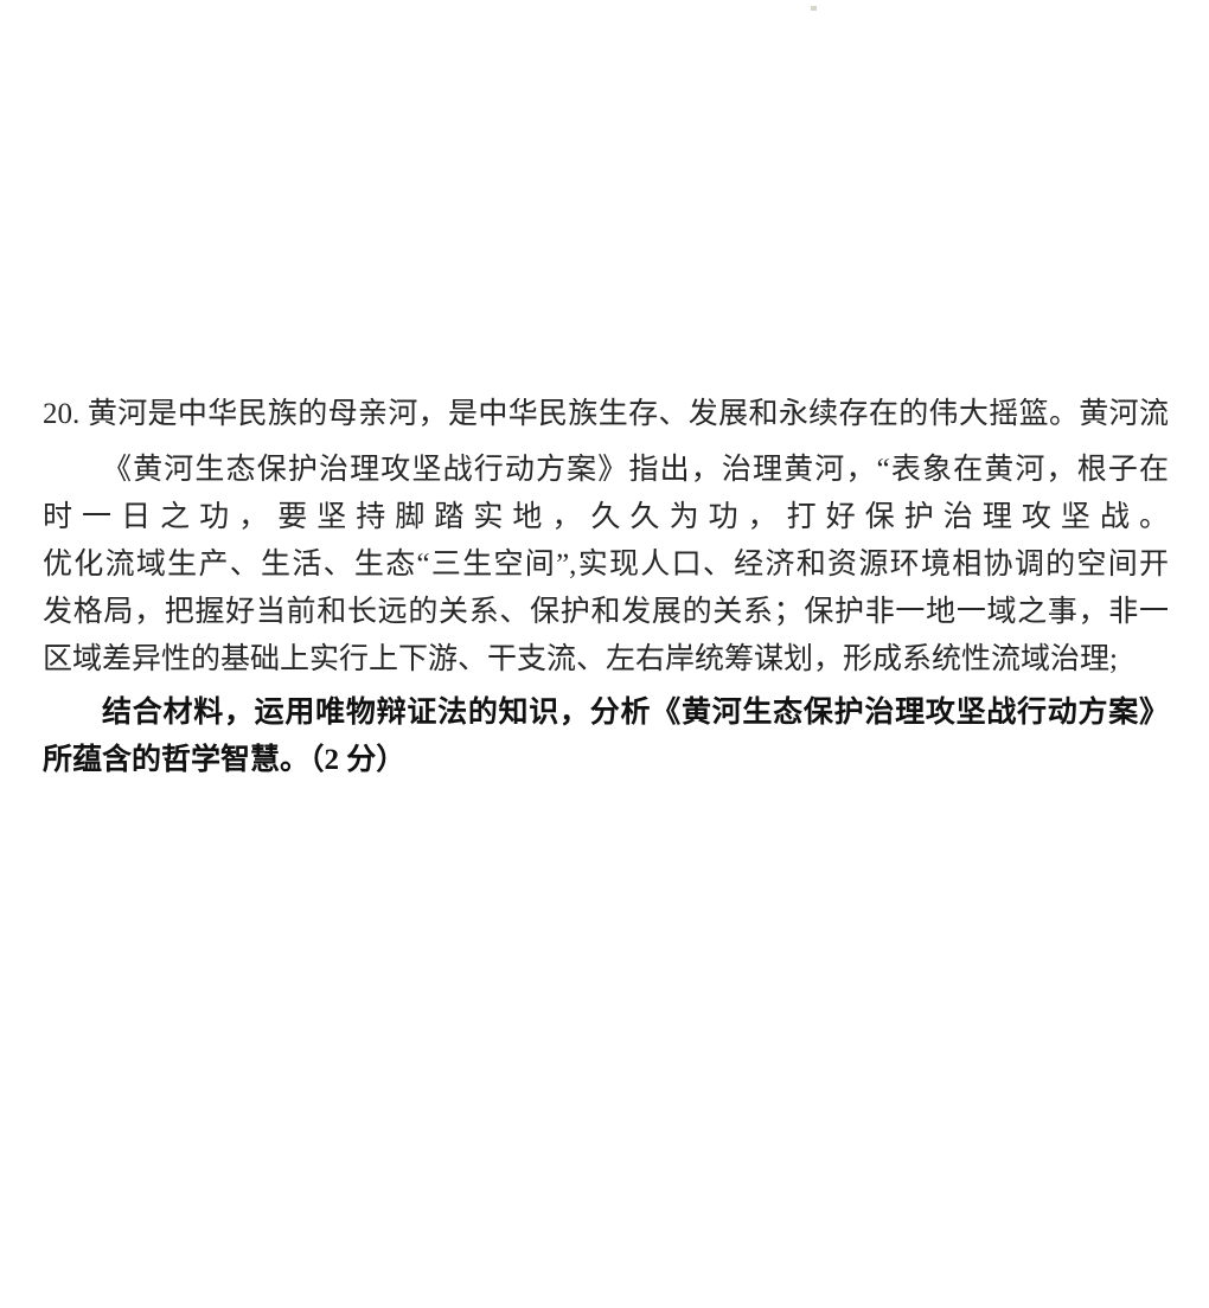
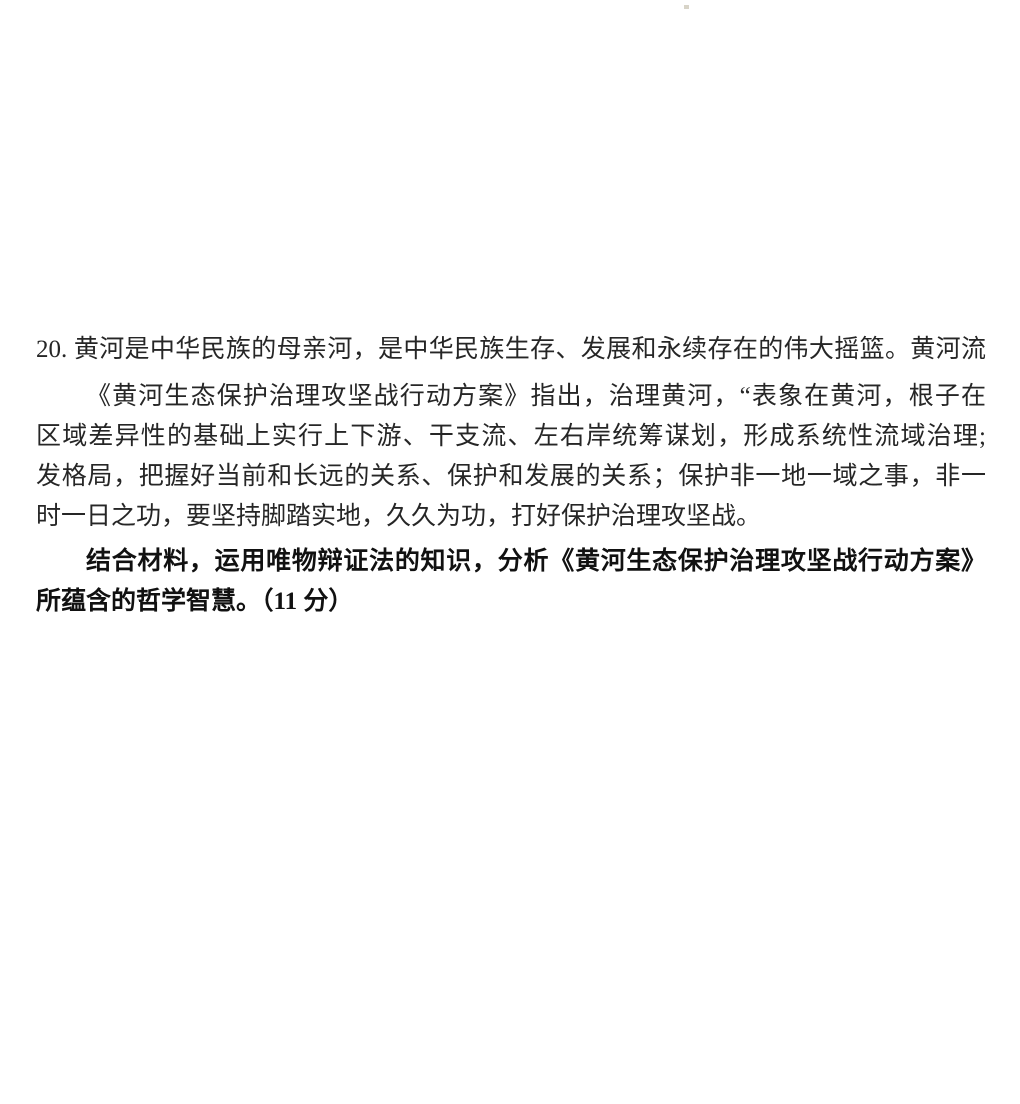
  20. 黄河是中华民族的母亲河，是中华民族生存、发展和永续存在的伟大摇篮。黄河流
  《黄河生态保护治理攻坚战行动方案》指出，治理黄河，“表象在黄河，根子在
- 时一日之功，要坚持脚踏实地，久久为功，打好保护治理攻坚战。
+ 区域差异性的基础上实行上下游、干支流、左右岸统筹谋划，形成系统性流域治理;
- 优化流域生产、生活、生态“三生空间”,实现人口、经济和资源环境相协调的空间开
  发格局，把握好当前和长远的关系、保护和发展的关系；保护非一地一域之事，非一
- 区域差异性的基础上实行上下游、干支流、左右岸统筹谋划，形成系统性流域治理;
+ 时一日之功，要坚持脚踏实地，久久为功，打好保护治理攻坚战。
  结合材料，运用唯物辩证法的知识，分析《黄河生态保护治理攻坚战行动方案》
- 所蕴含的哲学智慧。（2 分）
+ 所蕴含的哲学智慧。（11 分）
